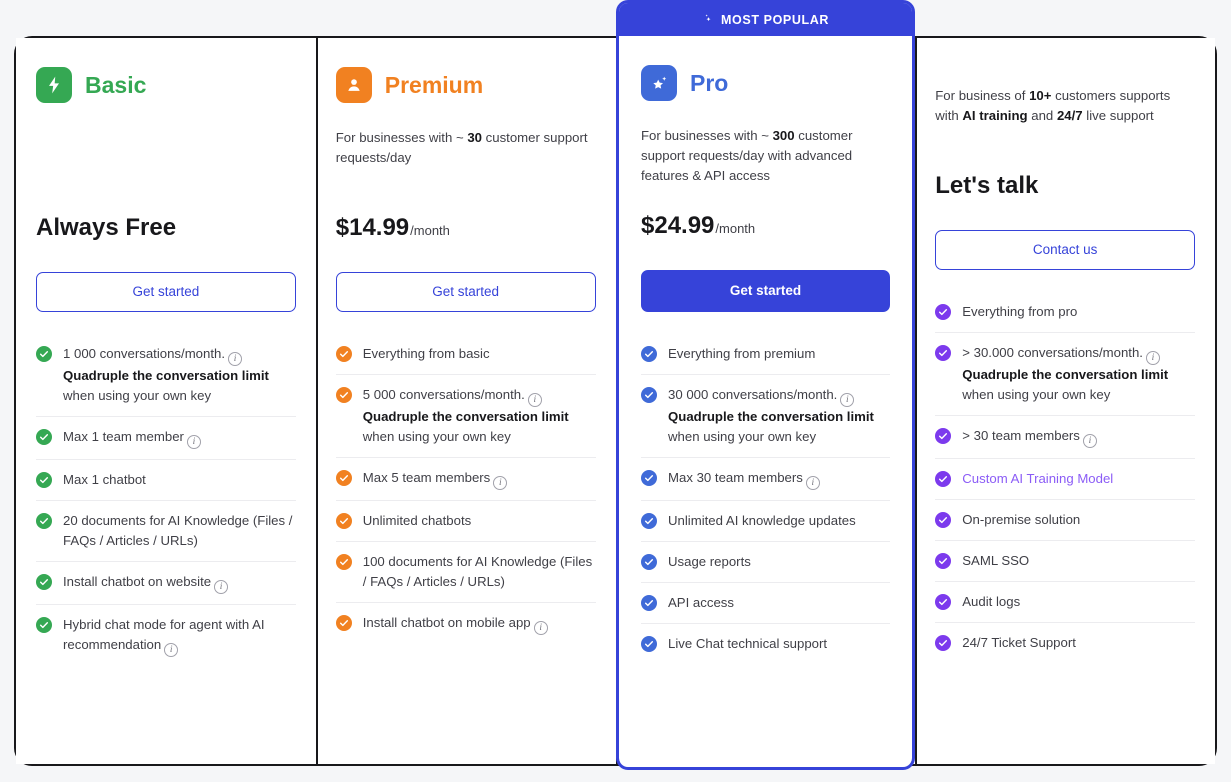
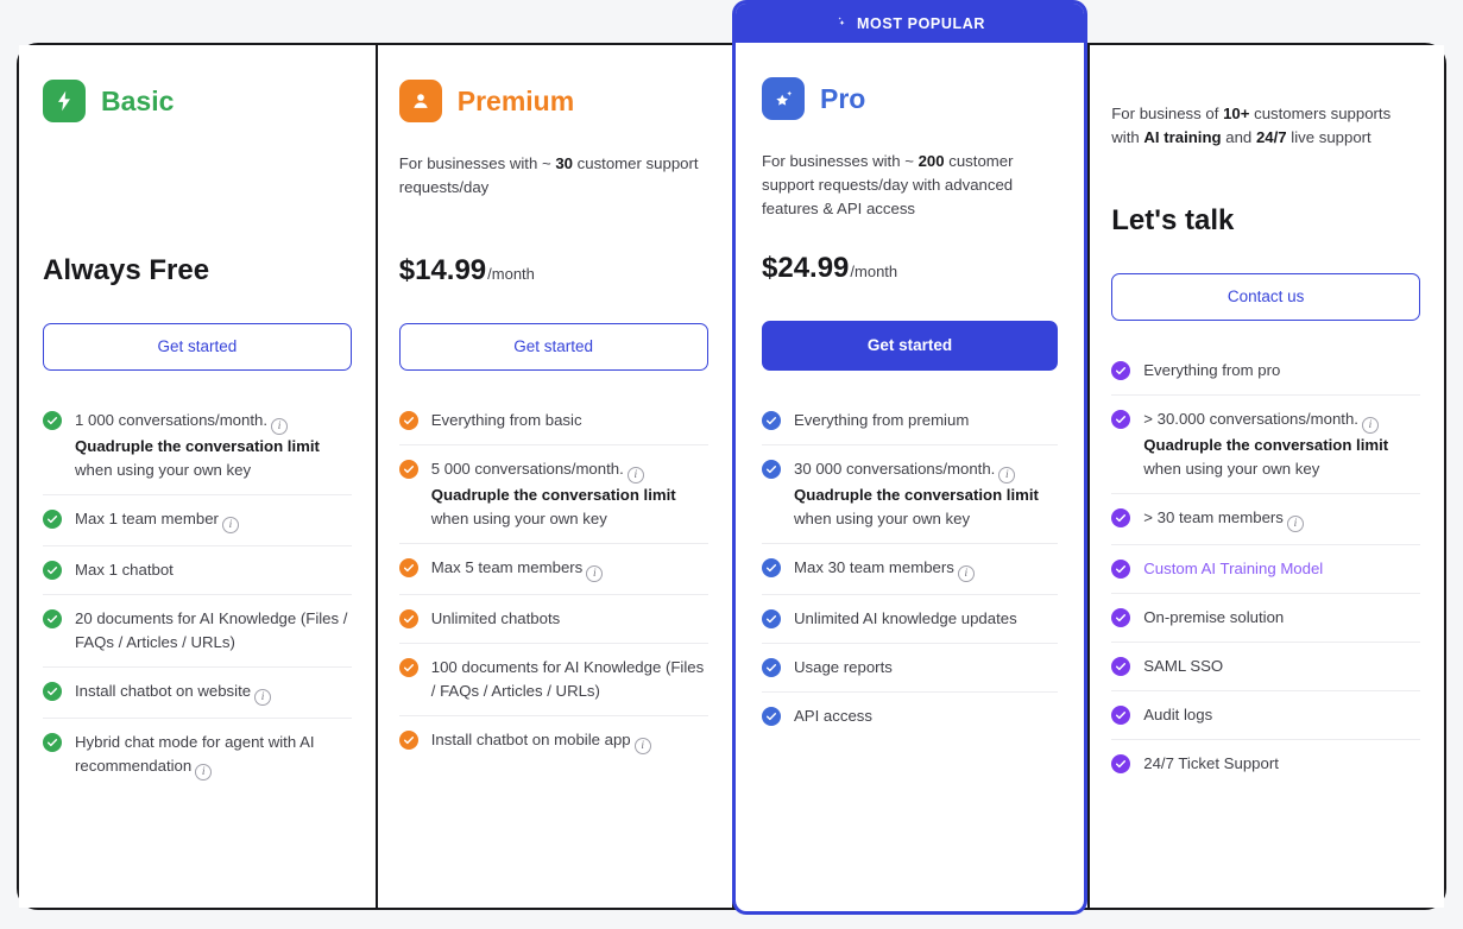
  Basic
  Always Free
  Get started
  1 000 conversations/month. i
  Quadruple the conversation limit
  when using your own key
  Max 1 team member i
  Max 1 chatbot
  20 documents for AI Knowledge (Files / FAQs / Articles / URLs)
  Install chatbot on website i
  Hybrid chat mode for agent with AI recommendation i
  Premium
  For businesses with ~ 30 customer support requests/day
  $14.99
  /month
  Get started
  Everything from basic
  5 000 conversations/month. i
  Quadruple the conversation limit
  when using your own key
  Max 5 team members i
  Unlimited chatbots
  100 documents for AI Knowledge (Files / FAQs / Articles / URLs)
  Install chatbot on mobile app i
  For business of 10+ customers supports with AI training and 24/7 live support
  Let's talk
  Contact us
  Everything from pro
  > 30.000 conversations/month. i
  Quadruple the conversation limit
  when using your own key
  > 30 team members i
  Custom AI Training Model
  On-premise solution
  SAML SSO
  Audit logs
  24/7 Ticket Support
  MOST POPULAR
  Pro
- For businesses with ~ 300 customer support requests/day with advanced features & API access
+ For businesses with ~ 200 customer support requests/day with advanced features & API access
  $24.99
  /month
  Get started
  Everything from premium
  30 000 conversations/month. i
  Quadruple the conversation limit
  when using your own key
  Max 30 team members i
  Unlimited AI knowledge updates
  Usage reports
  API access
- Live Chat technical support
